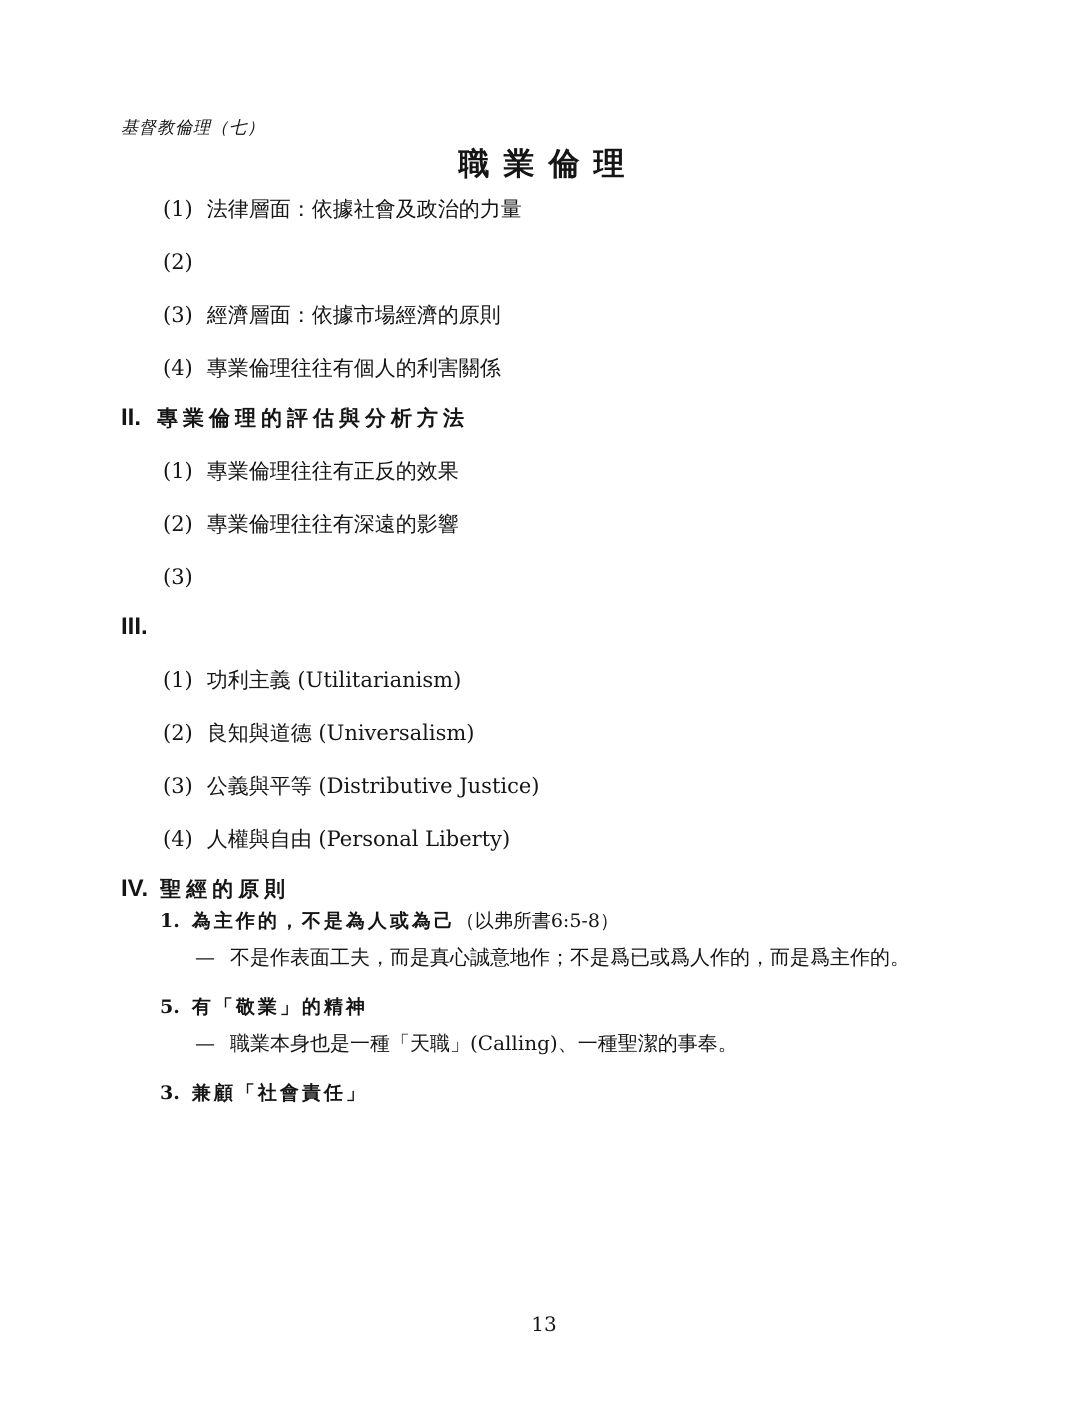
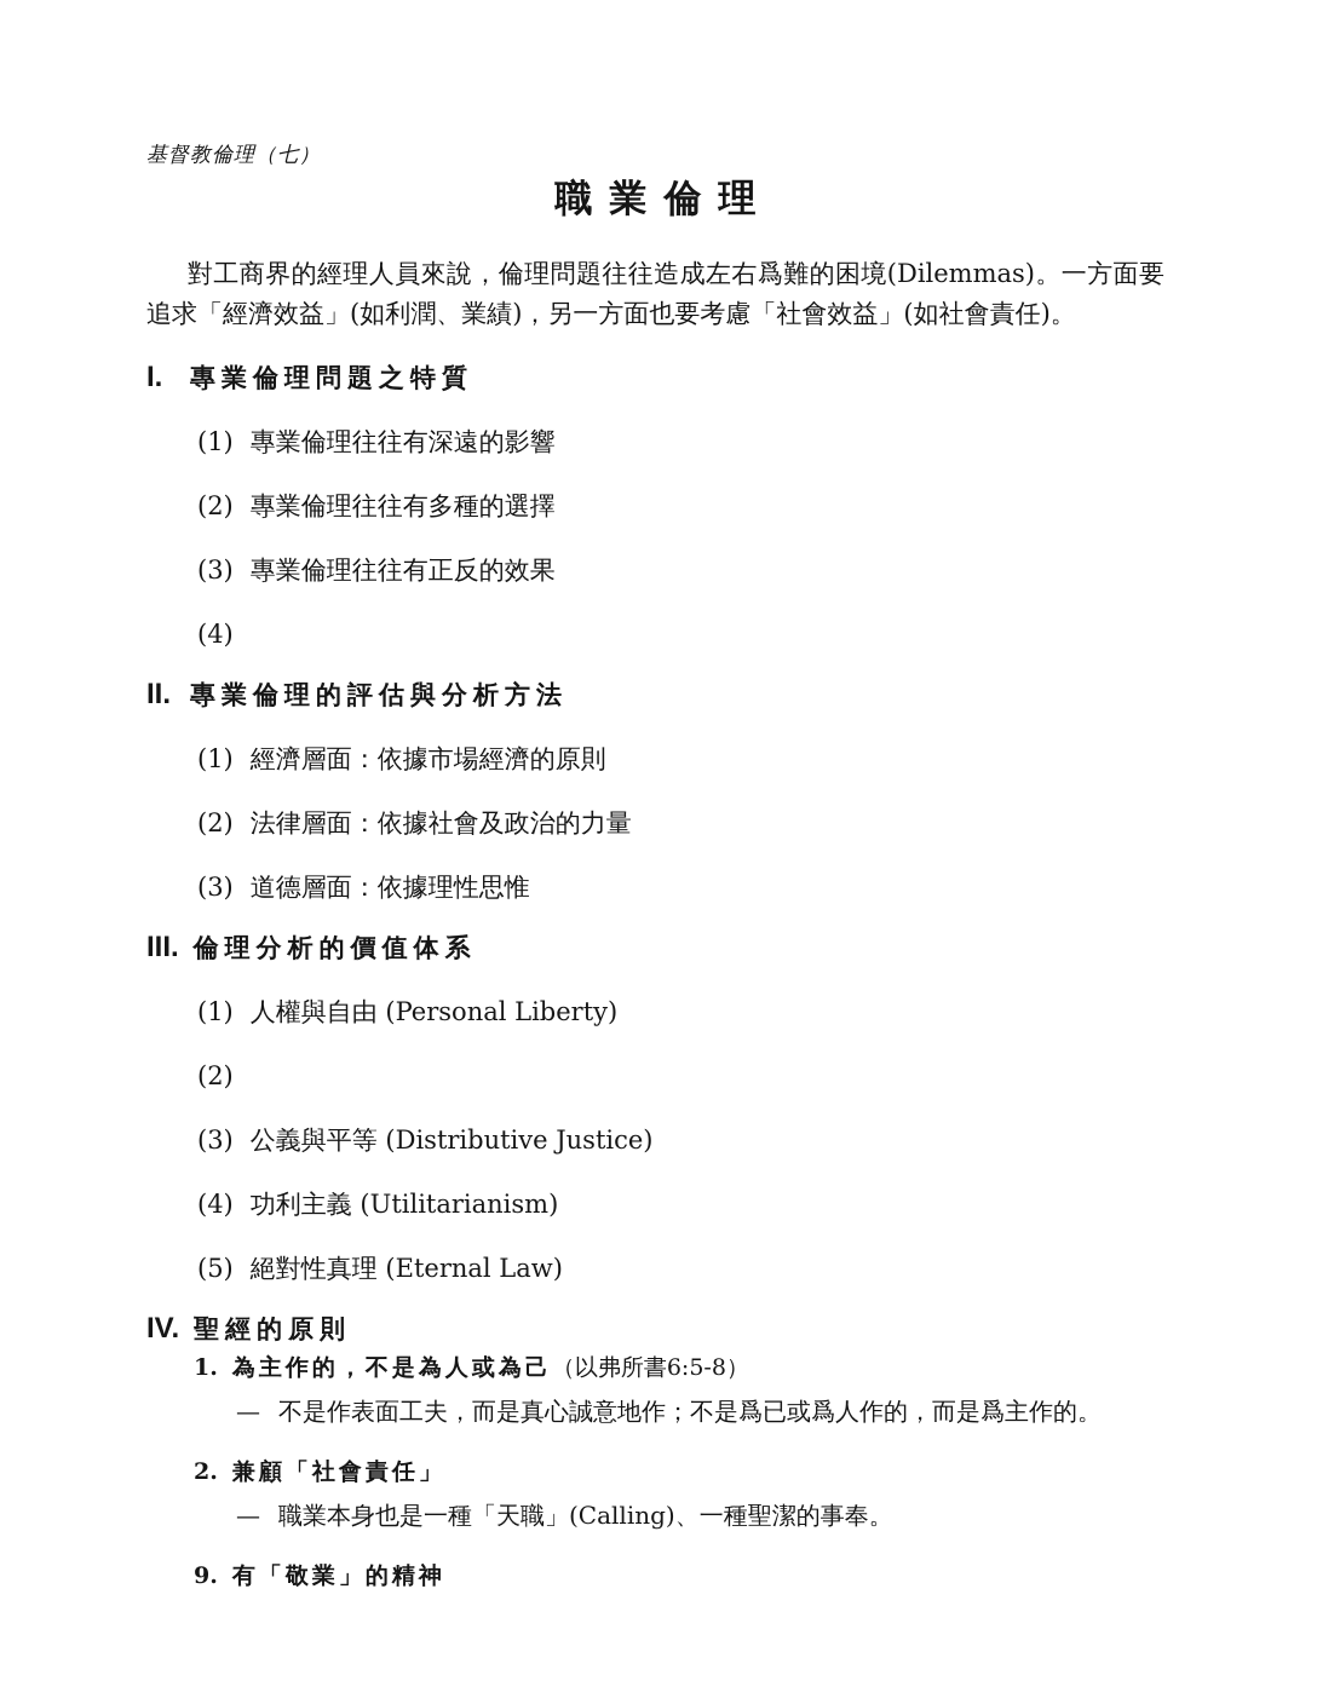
  基督教倫理（七）
  職業倫理
+ 對工商界的經理人員來說，倫理問題往往造成左右爲難的困境(Dilemmas)。一方面要追求「經濟效益」(如利潤、業績)，另一方面也要考慮「社會效益」(如社會責任)。
+ I.
+ 專業倫理問題之特質
  (1)
- 法律層面：依據社會及政治的力量
+ 專業倫理往往有深遠的影響
  (2)
+ 專業倫理往往有多種的選擇
  (3)
- 經濟層面：依據市場經濟的原則
+ 專業倫理往往有正反的效果
  (4)
- 專業倫理往往有個人的利害關係
  II.
  專業倫理的評估與分析方法
  (1)
- 專業倫理往往有正反的效果
+ 經濟層面：依據市場經濟的原則
  (2)
- 專業倫理往往有深遠的影響
+ 法律層面：依據社會及政治的力量
  (3)
+ 道德層面：依據理性思惟
  III.
+ 倫理分析的價值体系
  (1)
- 功利主義 (Utilitarianism)
+ 人權與自由 (Personal Liberty)
  (2)
- 良知與道德 (Universalism)
  (3)
  公義與平等 (Distributive Justice)
  (4)
- 人權與自由 (Personal Liberty)
+ 功利主義 (Utilitarianism)
+ (5)
+ 絕對性真理 (Eternal Law)
  IV.
  聖經的原則
  1.
  為主作的，不是為人或為己（以弗所書6:5-8）
  —
  不是作表面工夫，而是真心誠意地作；不是爲已或爲人作的，而是爲主作的。
- 5.
+ 2.
- 有「敬業」的精神
+ 兼顧「社會責任」
  —
  職業本身也是一種「天職」(Calling)、一種聖潔的事奉。
- 3.
+ 9.
- 兼顧「社會責任」
+ 有「敬業」的精神
- 13
